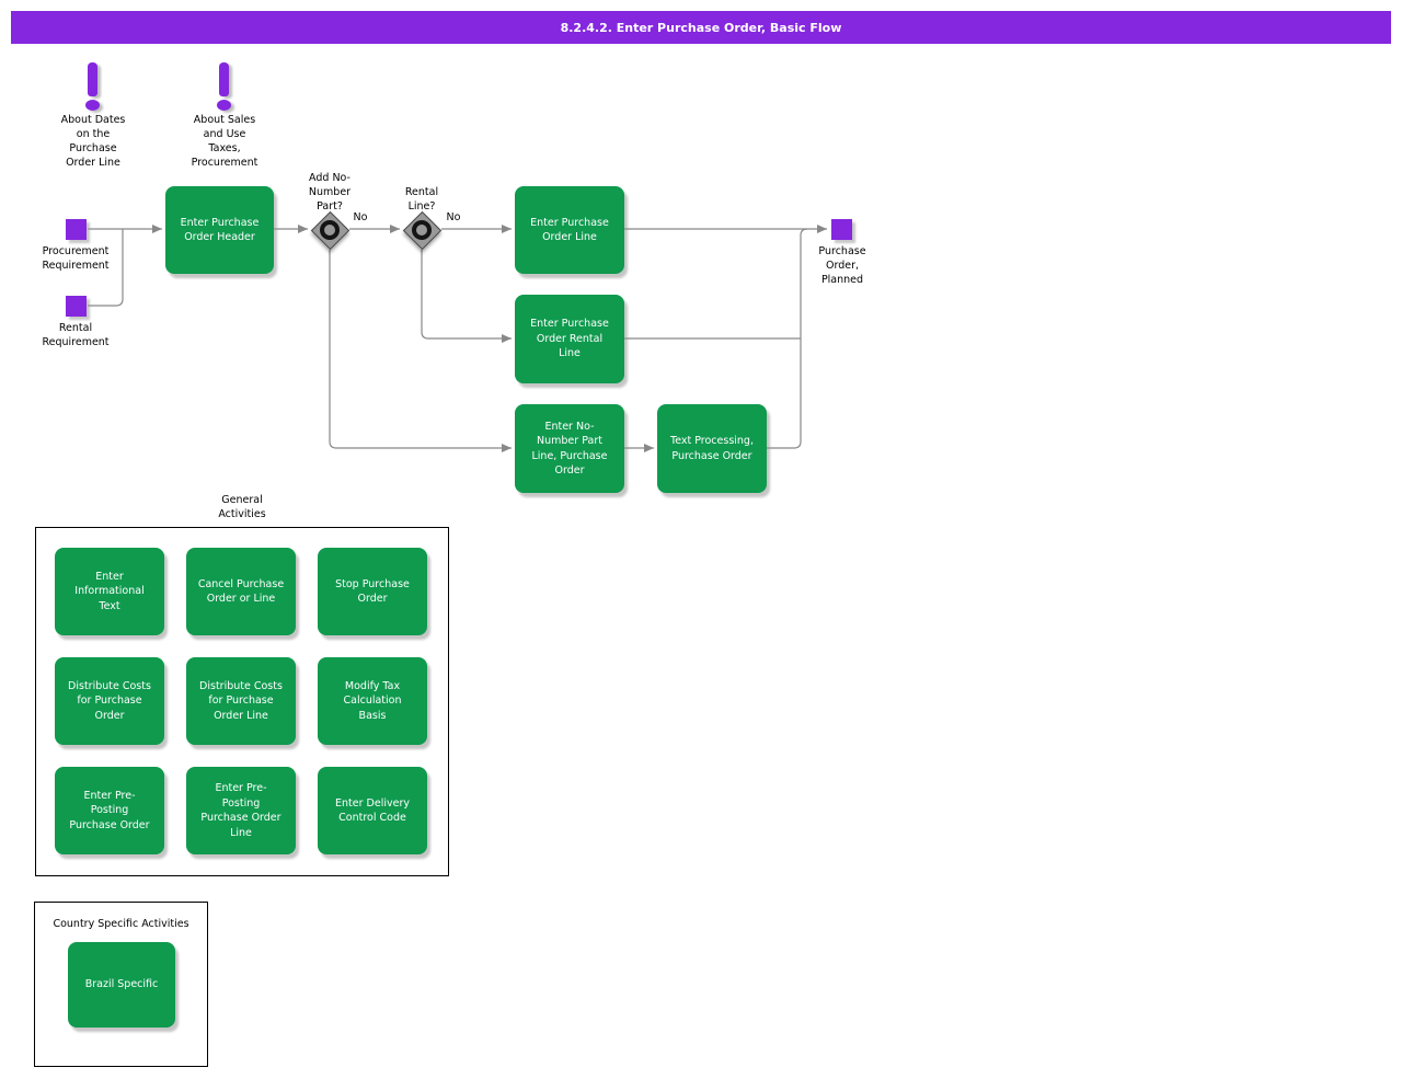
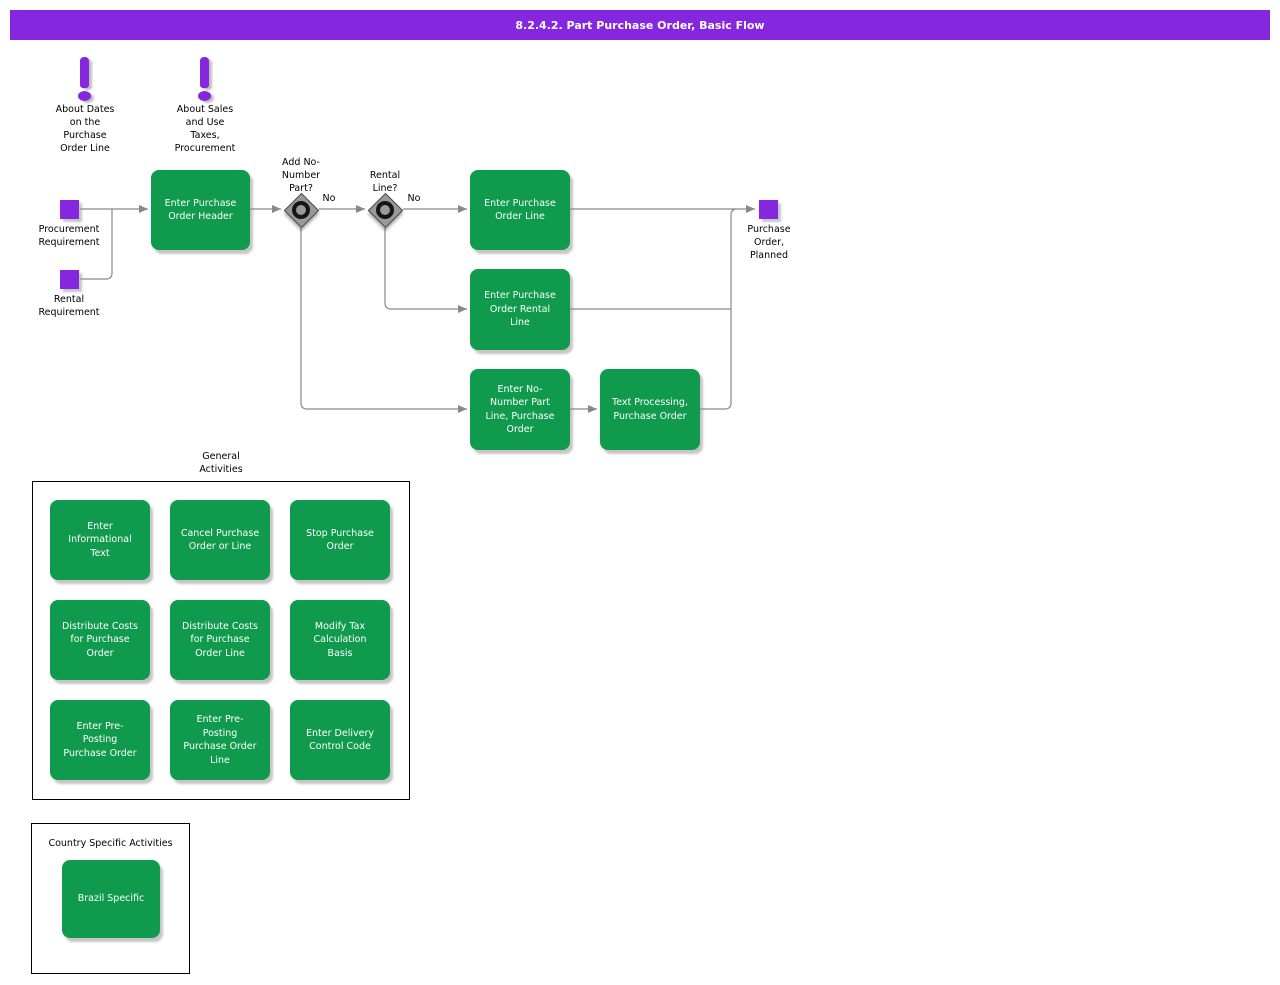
- 8.2.4.2. Enter Purchase Order, Basic Flow
+ 8.2.4.2. Part Purchase Order, Basic Flow
  About Dates
  on the
  Purchase
  Order Line
  About Sales
  and Use
  Taxes,
  Procurement
  Procurement
  Requirement
  Rental
  Requirement
  Purchase
  Order,
  Planned
  Add No-
  Number
  Part?
  No
  Rental
  Line?
  No
  Enter Purchase
  Order Header
  Enter Purchase
  Order Line
  Enter Purchase
  Order Rental
  Line
  Enter No-
  Number Part
  Line, Purchase
  Order
  Text Processing,
  Purchase Order
  General
  Activities
  Enter
  Informational
  Text
  Cancel Purchase
  Order or Line
  Stop Purchase
  Order
  Distribute Costs
  for Purchase
  Order
  Distribute Costs
  for Purchase
  Order Line
  Modify Tax
  Calculation
  Basis
  Enter Pre-
  Posting
  Purchase Order
  Enter Pre-
  Posting
  Purchase Order
  Line
  Enter Delivery
  Control Code
  Country Specific Activities
  Brazil Specific
